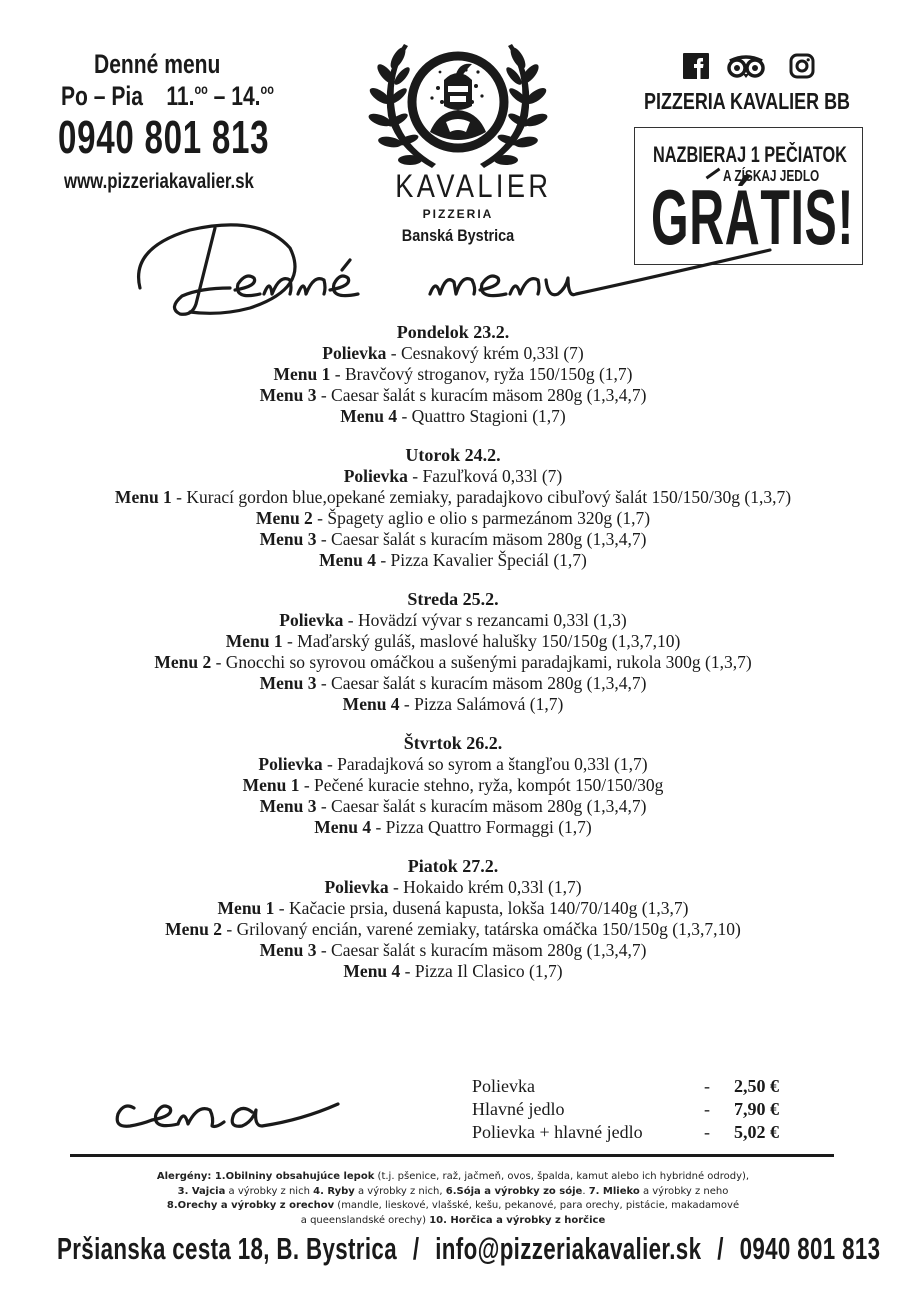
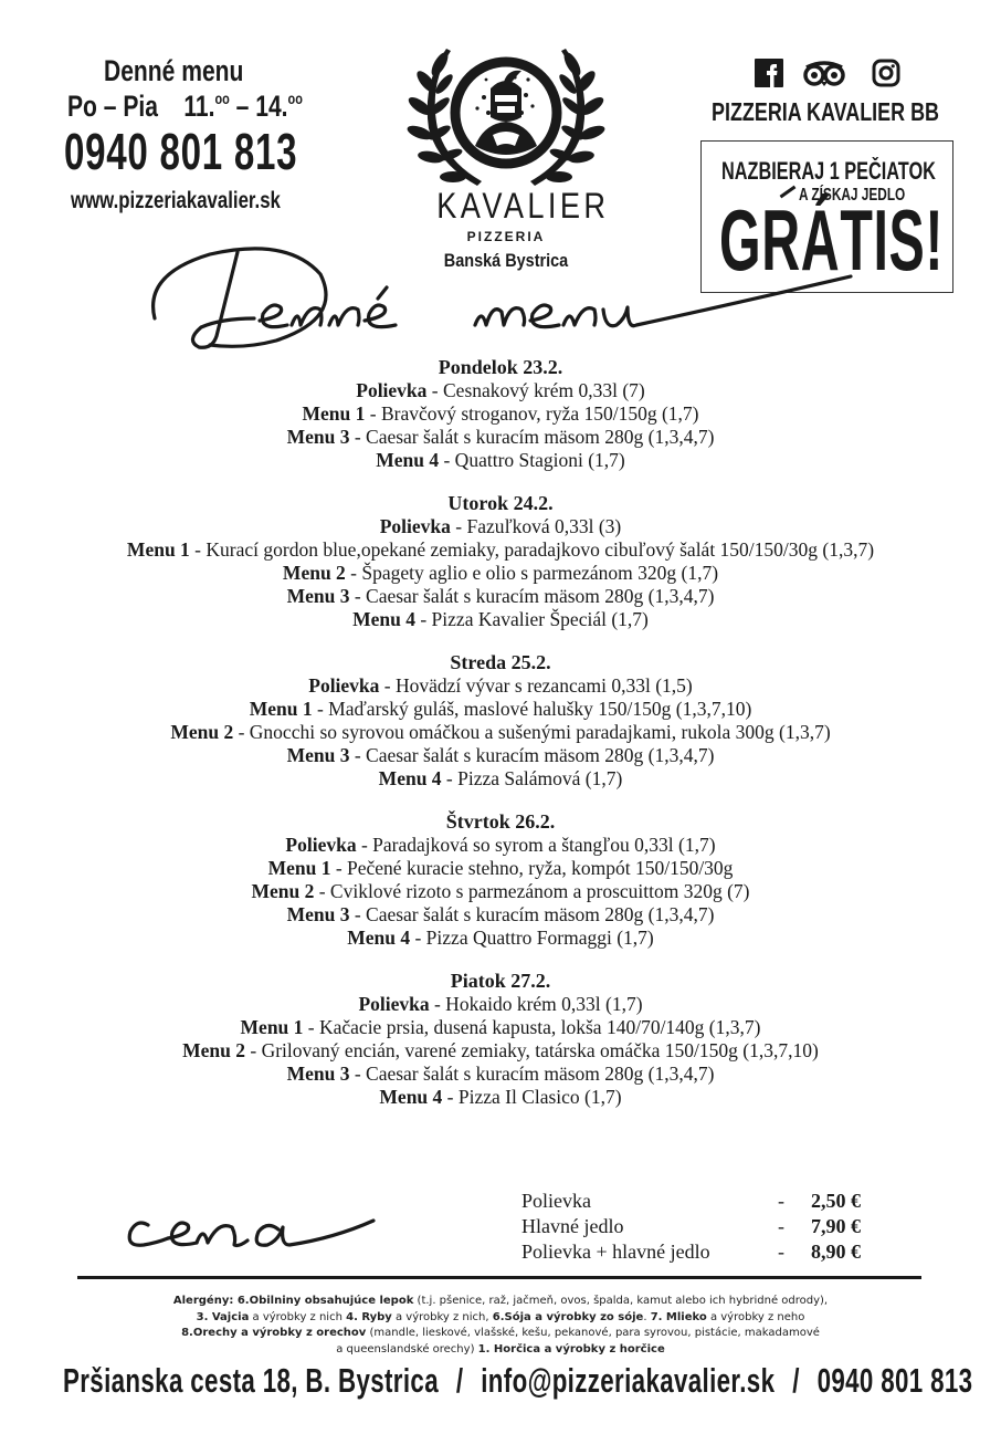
  Denné menu
  Po – Pia 11.oo – 14.oo
  0940 801 813
  www.pizzeriakavalier.sk
  KAVALIER
  PIZZERIA
  Banská Bystrica
  PIZZERIA KAVALIER BB
  NAZBIERAJ 1 PEČIATOK
  A ZÍSKAJ JEDLO
  GRÁTIS!
  Pondelok 23.2.
  Polievka - Cesnakový krém 0,33l (7)
  Menu 1 - Bravčový stroganov, ryža 150/150g (1,7)
  Menu 3 - Caesar šalát s kuracím mäsom 280g (1,3,4,7)
  Menu 4 - Quattro Stagioni (1,7)
  Utorok 24.2.
- Polievka - Fazuľková 0,33l (7)
+ Polievka - Fazuľková 0,33l (3)
  Menu 1 - Kurací gordon blue,opekané zemiaky, paradajkovo cibuľový šalát 150/150/30g (1,3,7)
  Menu 2 - Špagety aglio e olio s parmezánom 320g (1,7)
  Menu 3 - Caesar šalát s kuracím mäsom 280g (1,3,4,7)
  Menu 4 - Pizza Kavalier Špeciál (1,7)
  Streda 25.2.
- Polievka - Hovädzí vývar s rezancami 0,33l (1,3)
+ Polievka - Hovädzí vývar s rezancami 0,33l (1,5)
  Menu 1 - Maďarský guláš, maslové halušky 150/150g (1,3,7,10)
  Menu 2 - Gnocchi so syrovou omáčkou a sušenými paradajkami, rukola 300g (1,3,7)
  Menu 3 - Caesar šalát s kuracím mäsom 280g (1,3,4,7)
  Menu 4 - Pizza Salámová (1,7)
  Štvrtok 26.2.
  Polievka - Paradajková so syrom a štangľou 0,33l (1,7)
  Menu 1 - Pečené kuracie stehno, ryža, kompót 150/150/30g
+ Menu 2 - Cviklové rizoto s parmezánom a proscuittom 320g (7)
  Menu 3 - Caesar šalát s kuracím mäsom 280g (1,3,4,7)
  Menu 4 - Pizza Quattro Formaggi (1,7)
  Piatok 27.2.
  Polievka - Hokaido krém 0,33l (1,7)
  Menu 1 - Kačacie prsia, dusená kapusta, lokša 140/70/140g (1,3,7)
  Menu 2 - Grilovaný encián, varené zemiaky, tatárska omáčka 150/150g (1,3,7,10)
  Menu 3 - Caesar šalát s kuracím mäsom 280g (1,3,4,7)
  Menu 4 - Pizza Il Clasico (1,7)
  Polievka
  -
  2,50 €
  Hlavné jedlo
  -
  7,90 €
  Polievka + hlavné jedlo
  -
- 5,02 €
+ 8,90 €
- Alergény: 1.Obilniny obsahujúce lepok (t.j. pšenice, raž, jačmeň, ovos, špalda, kamut alebo ich hybridné odrody),
+ Alergény: 6.Obilniny obsahujúce lepok (t.j. pšenice, raž, jačmeň, ovos, špalda, kamut alebo ich hybridné odrody),
  3. Vajcia a výrobky z nich 4. Ryby a výrobky z nich, 6.Sója a výrobky zo sóje. 7. Mlieko a výrobky z neho
- 8.Orechy a výrobky z orechov (mandle, lieskové, vlašské, kešu, pekanové, para orechy, pistácie, makadamové
+ 8.Orechy a výrobky z orechov (mandle, lieskové, vlašské, kešu, pekanové, para syrovou, pistácie, makadamové
- a queenslandské orechy) 10. Horčica a výrobky z horčice
+ a queenslandské orechy) 1. Horčica a výrobky z horčice
  Pršianska cesta 18, B. Bystrica / info@pizzeriakavalier.sk / 0940 801 813
